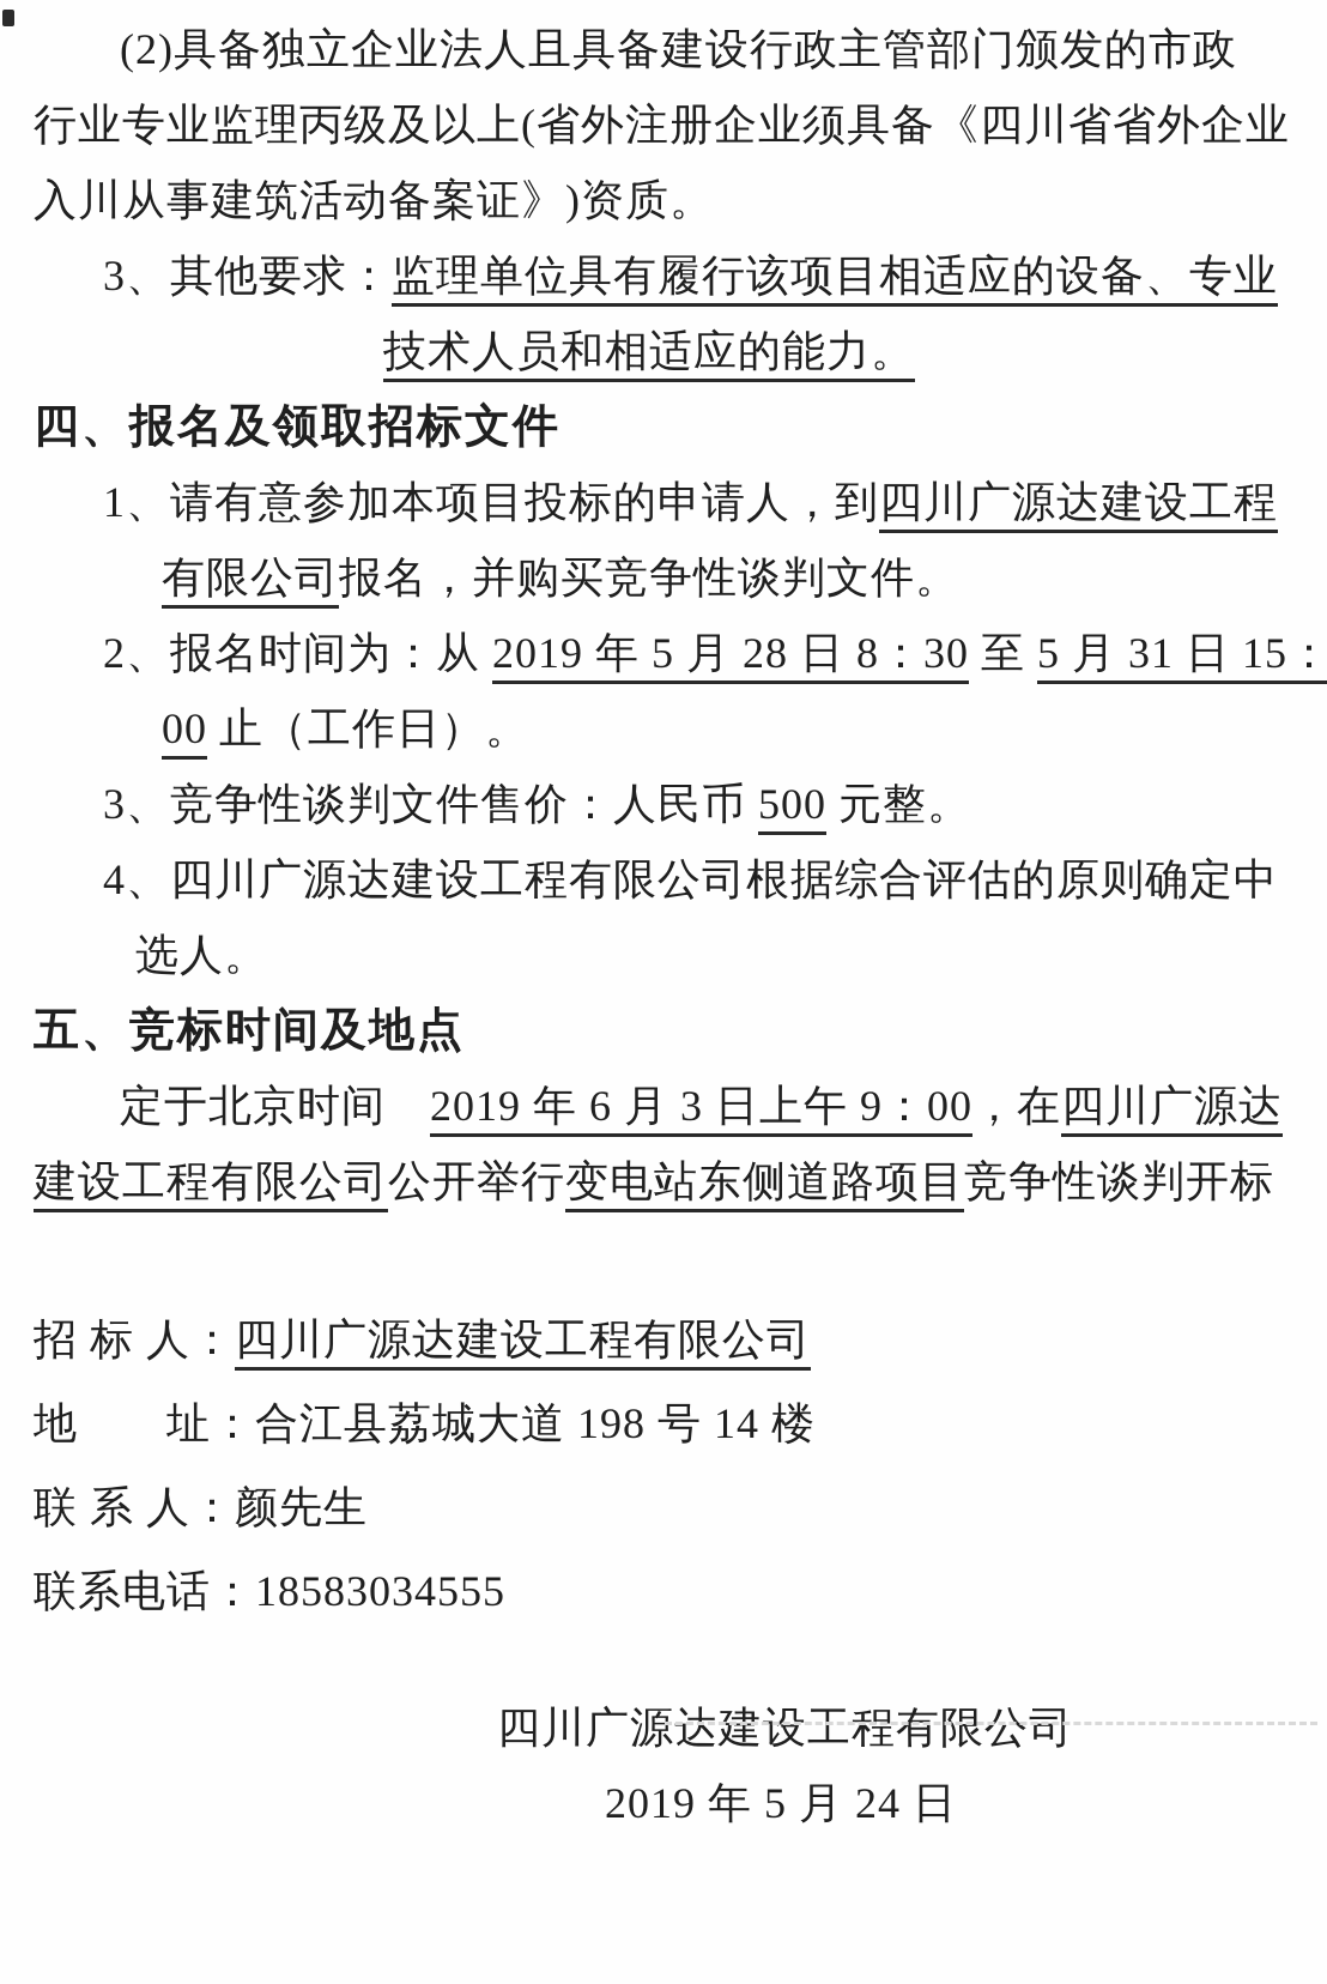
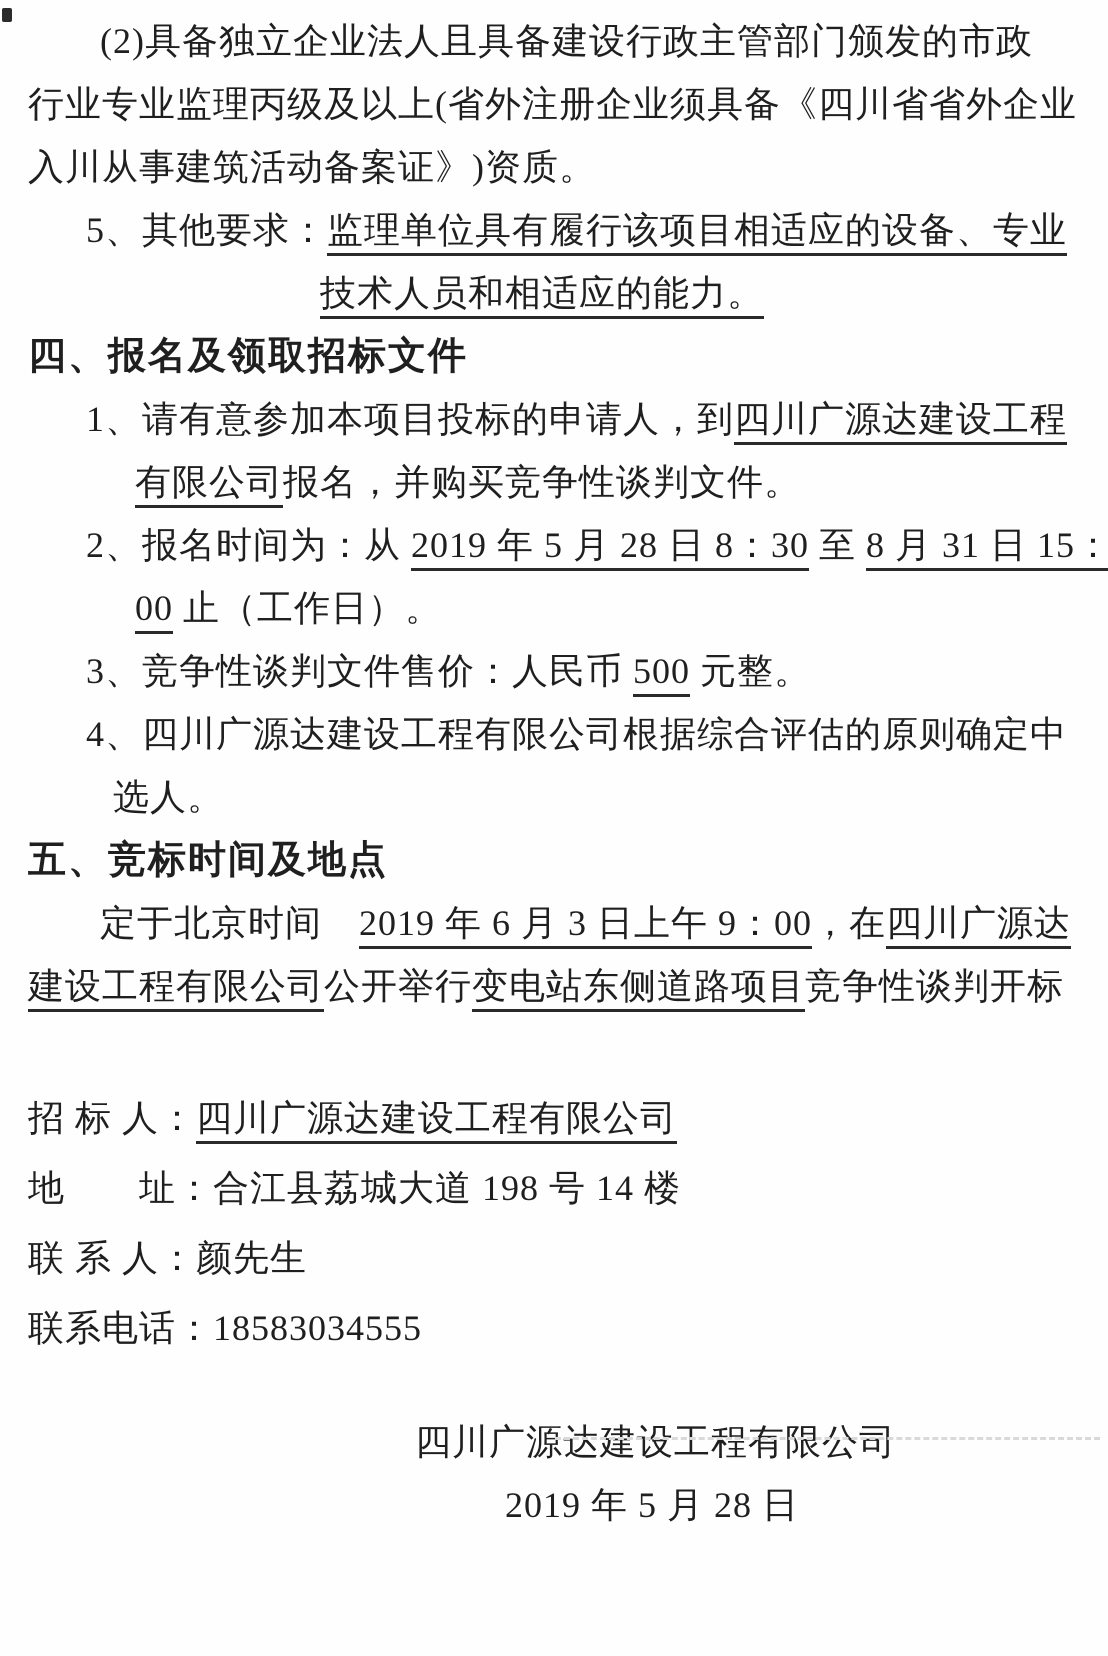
  (2)具备独立企业法人且具备建设行政主管部门颁发的市政
  行业专业监理丙级及以上(省外注册企业须具备《四川省省外企业
  入川从事建筑活动备案证》)资质。
- 3、其他要求：监理单位具有履行该项目相适应的设备、专业
+ 5、其他要求：监理单位具有履行该项目相适应的设备、专业
  技术人员和相适应的能力。
  四、报名及领取招标文件
  1、请有意参加本项目投标的申请人，到四川广源达建设工程
  有限公司报名，并购买竞争性谈判文件。
- 2、报名时间为：从 2019 年 5 月 28 日 8：30 至 5 月 31 日 15：
+ 2、报名时间为：从 2019 年 5 月 28 日 8：30 至 8 月 31 日 15：
  00 止（工作日）。
  3、竞争性谈判文件售价：人民币 500 元整。
  4、四川广源达建设工程有限公司根据综合评估的原则确定中
  选人。
  五、竞标时间及地点
  定于北京时间 2019 年 6 月 3 日上午 9：00，在四川广源达
  建设工程有限公司公开举行变电站东侧道路项目竞争性谈判开标
  招 标 人：四川广源达建设工程有限公司
  地 址：合江县荔城大道 198 号 14 楼
  联 系 人：颜先生
  联系电话：18583034555
  四川广源达建设工程有限公司
- 2019 年 5 月 24 日
+ 2019 年 5 月 28 日
